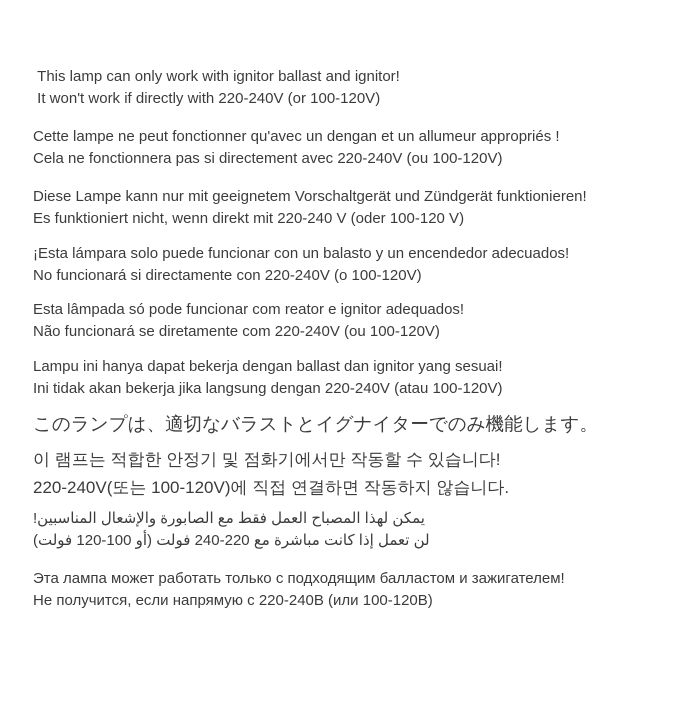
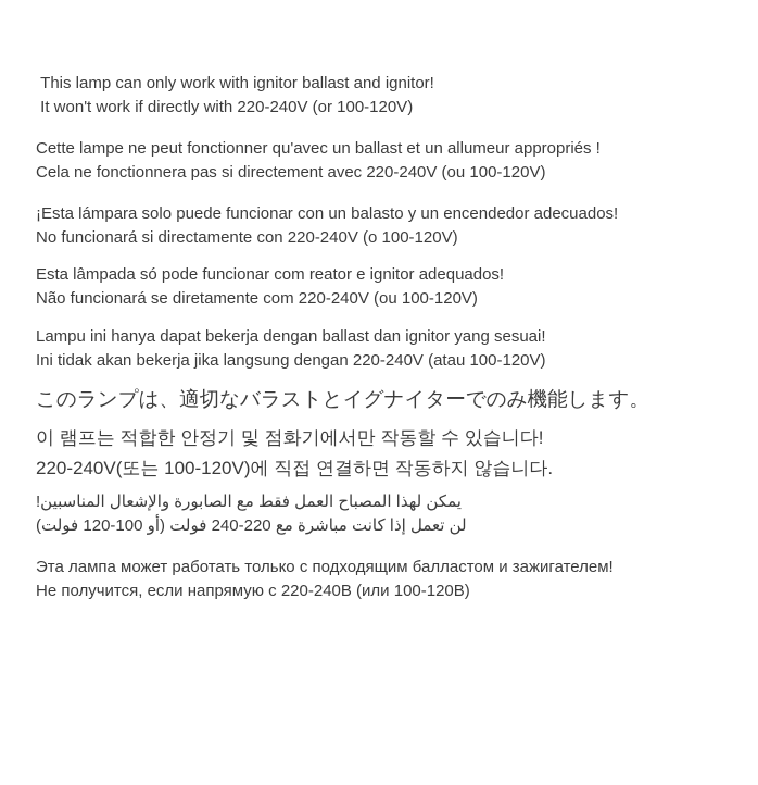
  This lamp can only work with ignitor ballast and ignitor!
  It won't work if directly with 220-240V (or 100-120V)
- Cette lampe ne peut fonctionner qu'avec un dengan et un allumeur appropriés !
+ Cette lampe ne peut fonctionner qu'avec un ballast et un allumeur appropriés !
  Cela ne fonctionnera pas si directement avec 220-240V (ou 100-120V)
- Diese Lampe kann nur mit geeignetem Vorschaltgerät und Zündgerät funktionieren!
- Es funktioniert nicht, wenn direkt mit 220-240 V (oder 100-120 V)
  ¡Esta lámpara solo puede funcionar con un balasto y un encendedor adecuados!
  No funcionará si directamente con 220-240V (o 100-120V)
  Esta lâmpada só pode funcionar com reator e ignitor adequados!
  Não funcionará se diretamente com 220-240V (ou 100-120V)
  Lampu ini hanya dapat bekerja dengan ballast dan ignitor yang sesuai!
  Ini tidak akan bekerja jika langsung dengan 220-240V (atau 100-120V)
  このランプは、適切なバラストとイグナイターでのみ機能します。
  이 램프는 적합한 안정기 및 점화기에서만 작동할 수 있습니다!
  220-240V(또는 100-120V)에 직접 연결하면 작동하지 않습니다.
  يمكن لهذا المصباح العمل فقط مع الصابورة والإشعال المناسبين!
  لن تعمل إذا كانت مباشرة مع 220-240 فولت (أو 100-120 فولت)
  Эта лампа может работать только с подходящим балластом и зажигателем!
  Не получится, если напрямую с 220-240В (или 100-120В)
